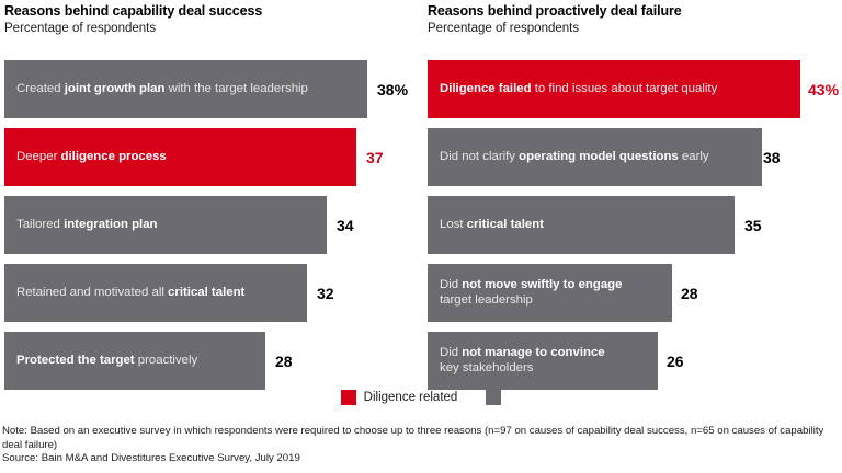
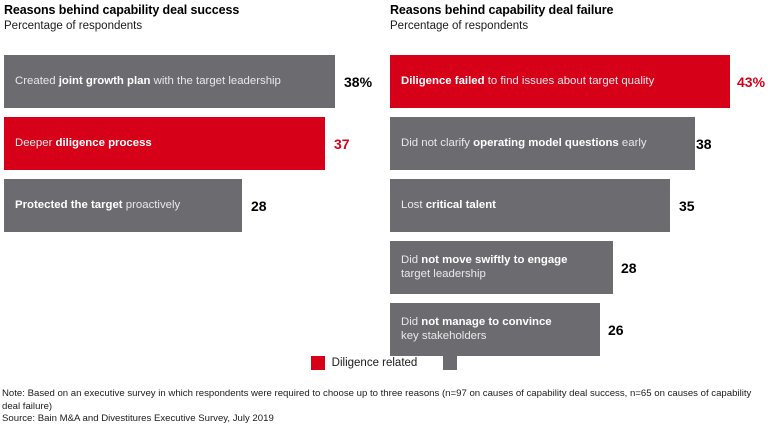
  Reasons behind capability deal success
  Percentage of respondents
  Created joint growth plan with the target leadership
  38%
  Deeper diligence process
  37
- Tailored integration plan
- 34
- Retained and motivated all critical talent
- 32
  Protected the target proactively
  28
- Reasons behind proactively deal failure
+ Reasons behind capability deal failure
  Percentage of respondents
  Diligence failed to find issues about target quality
  43%
  Did not clarify operating model questions early
  38
  Lost critical talent
  35
  Did not move swiftly to engage
  target leadership
  28
  Did not manage to convince
  key stakeholders
  26
  Diligence related
  Note: Based on an executive survey in which respondents were required to choose up to three reasons (n=97 on causes of capability deal success, n=65 on causes of capability deal failure)
  Source: Bain M&A and Divestitures Executive Survey, July 2019
